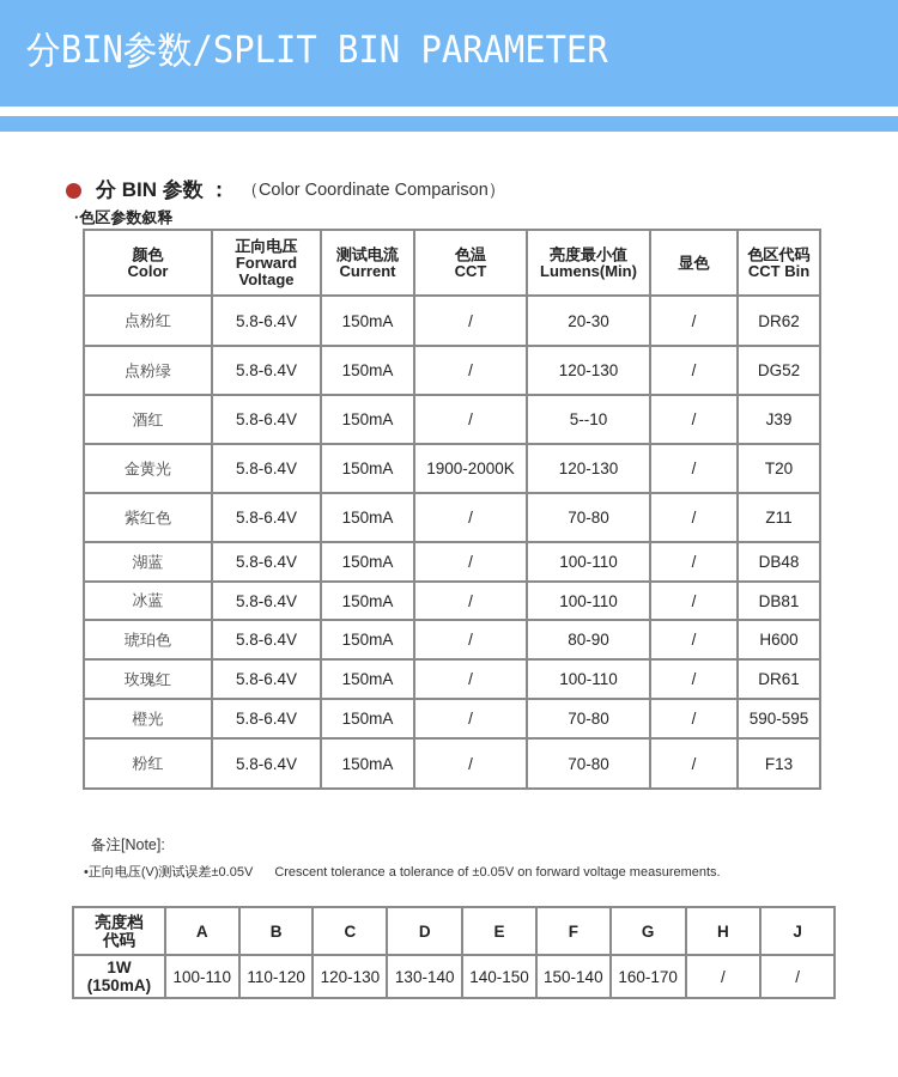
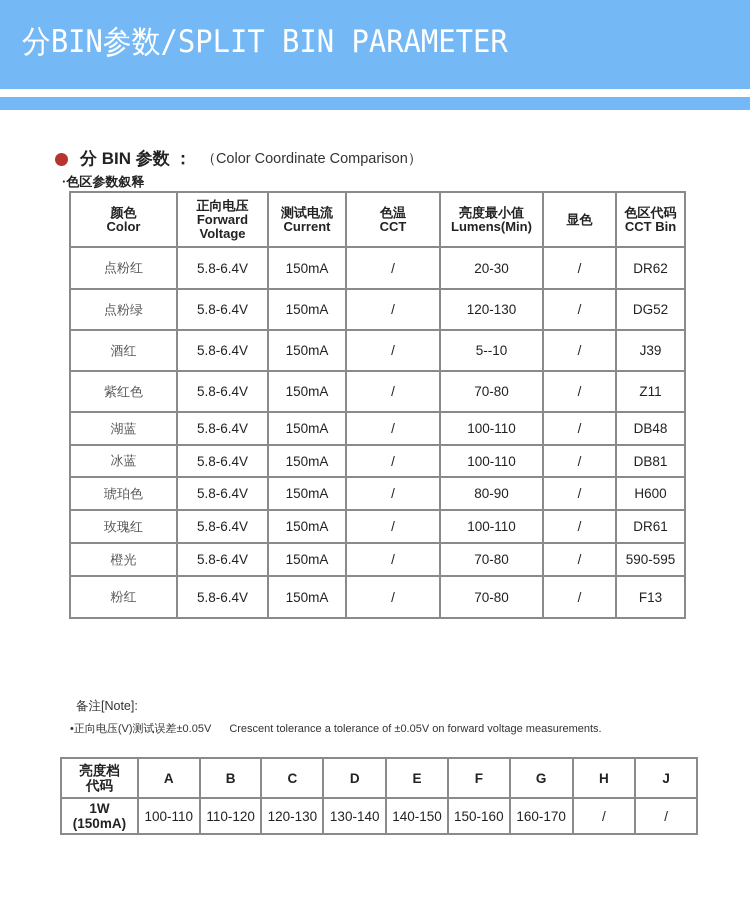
  分BIN参数/SPLIT BIN PARAMETER
  分 BIN 参数 ：
  （Color Coordinate Comparison）
  ·色区参数叙释
  颜色Color	正向电压ForwardVoltage	测试电流Current	色温CCT	亮度最小值Lumens(Min)	显色	色区代码CCT Bin
  点粉红	5.8-6.4V	150mA	/	20-30	/	DR62
  点粉绿	5.8-6.4V	150mA	/	120-130	/	DG52
  酒红	5.8-6.4V	150mA	/	5--10	/	J39
- 金黄光	5.8-6.4V	150mA	1900-2000K	120-130	/	T20
  紫红色	5.8-6.4V	150mA	/	70-80	/	Z11
  湖蓝	5.8-6.4V	150mA	/	100-110	/	DB48
  冰蓝	5.8-6.4V	150mA	/	100-110	/	DB81
  琥珀色	5.8-6.4V	150mA	/	80-90	/	H600
  玫瑰红	5.8-6.4V	150mA	/	100-110	/	DR61
  橙光	5.8-6.4V	150mA	/	70-80	/	590-595
  粉红	5.8-6.4V	150mA	/	70-80	/	F13
  备注[Note]:
  •正向电压(V)测试误差±0.05V Crescent tolerance a tolerance of ±0.05V on forward voltage measurements.
  亮度档代码	A	B	C	D	E	F	G	H	J
- 1W(150mA)	100-110	110-120	120-130	130-140	140-150	150-140	160-170	/	/
+ 1W(150mA)	100-110	110-120	120-130	130-140	140-150	150-160	160-170	/	/
